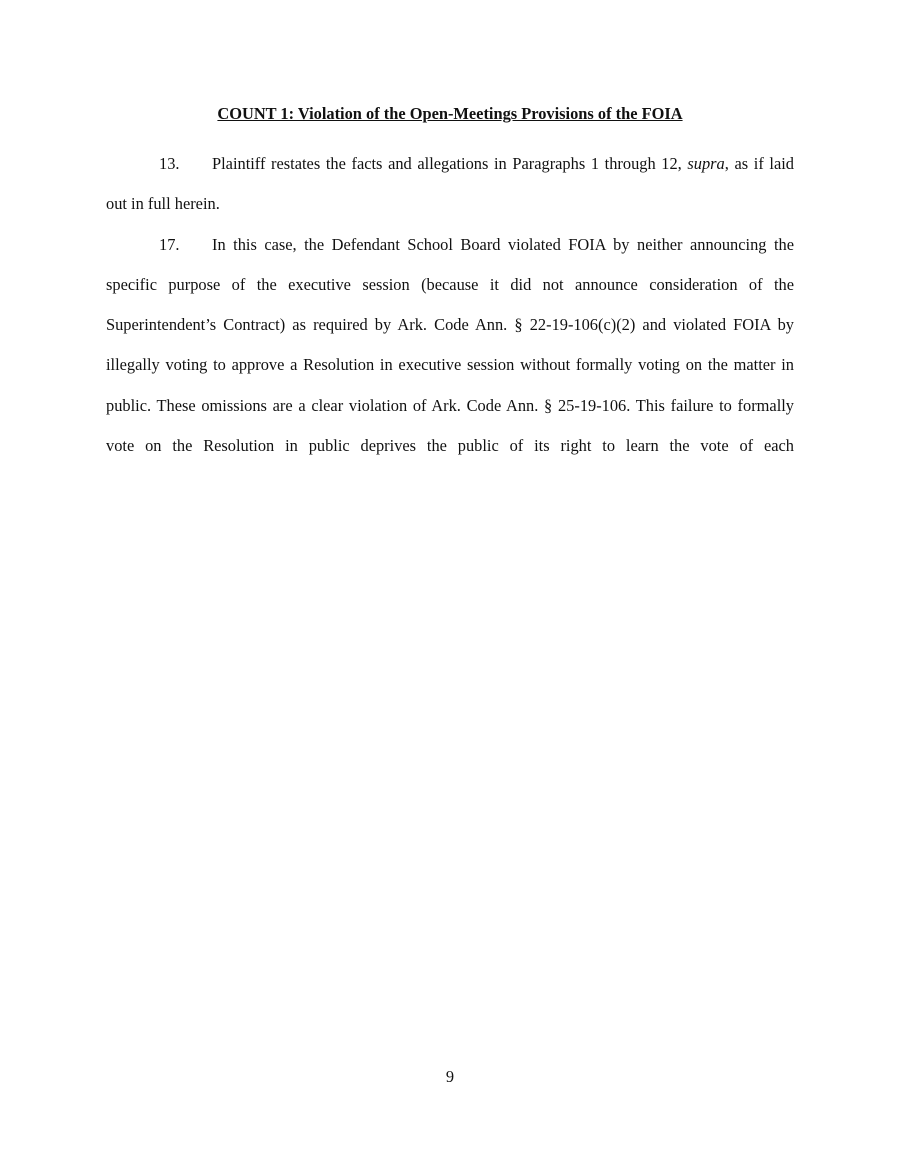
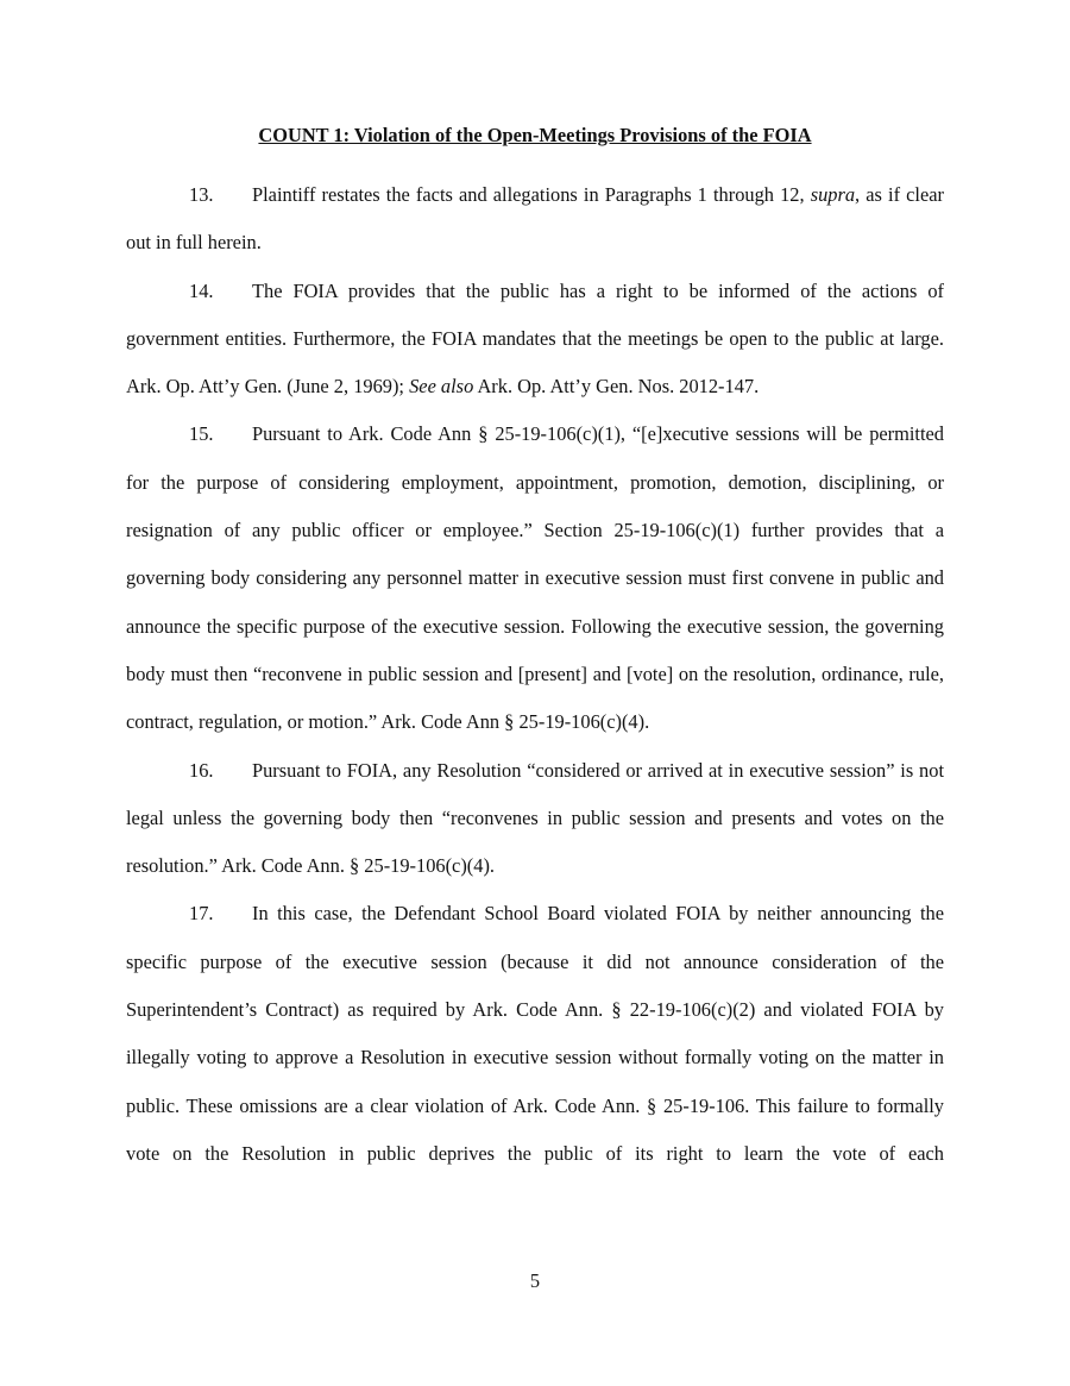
  COUNT 1: Violation of the Open-Meetings Provisions of the FOIA
- 13. Plaintiff restates the facts and allegations in Paragraphs 1 through 12, supra, as if laid out in full herein.
+ 13. Plaintiff restates the facts and allegations in Paragraphs 1 through 12, supra, as if clear out in full herein.
+ 14. The FOIA provides that the public has a right to be informed of the actions of government entities. Furthermore, the FOIA mandates that the meetings be open to the public at large. Ark. Op. Att’y Gen. (June 2, 1969); See also Ark. Op. Att’y Gen. Nos. 2012-147.
+ 15. Pursuant to Ark. Code Ann § 25-19-106(c)(1), “[e]xecutive sessions will be permitted for the purpose of considering employment, appointment, promotion, demotion, disciplining, or resignation of any public officer or employee.” Section 25-19-106(c)(1) further provides that a governing body considering any personnel matter in executive session must first convene in public and announce the specific purpose of the executive session. Following the executive session, the governing body must then “reconvene in public session and [present] and [vote] on the resolution, ordinance, rule, contract, regulation, or motion.” Ark. Code Ann § 25-19-106(c)(4).
+ 16. Pursuant to FOIA, any Resolution “considered or arrived at in executive session” is not legal unless the governing body then “reconvenes in public session and presents and votes on the resolution.” Ark. Code Ann. § 25-19-106(c)(4).
  17. In this case, the Defendant School Board violated FOIA by neither announcing the specific purpose of the executive session (because it did not announce consideration of the Superintendent’s Contract) as required by Ark. Code Ann. § 22-19-106(c)(2) and violated FOIA by illegally voting to approve a Resolution in executive session without formally voting on the matter in public. These omissions are a clear violation of Ark. Code Ann. § 25-19-106. This failure to formally vote on the Resolution in public deprives the public of its right to learn the vote of each
- 9
+ 5
